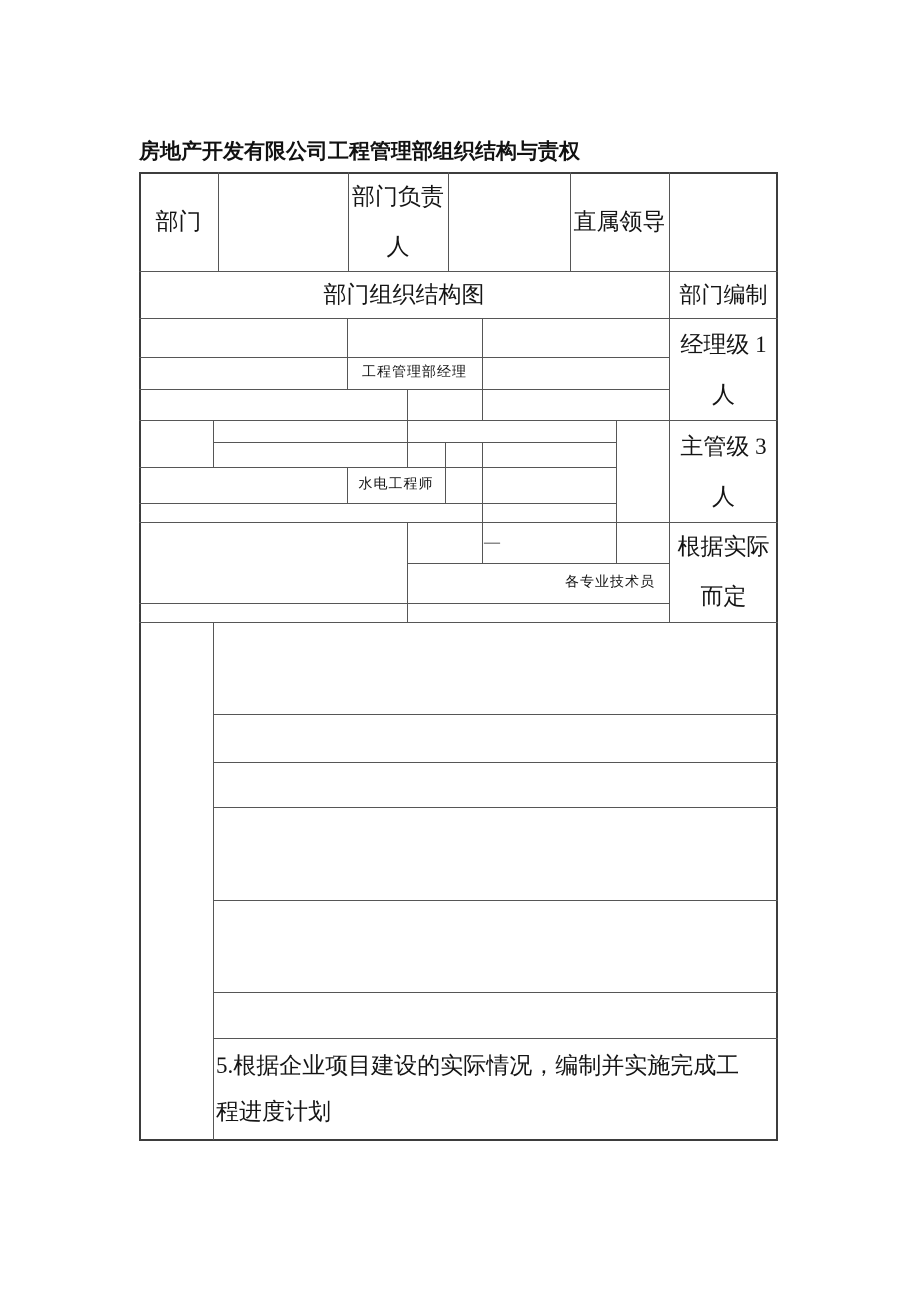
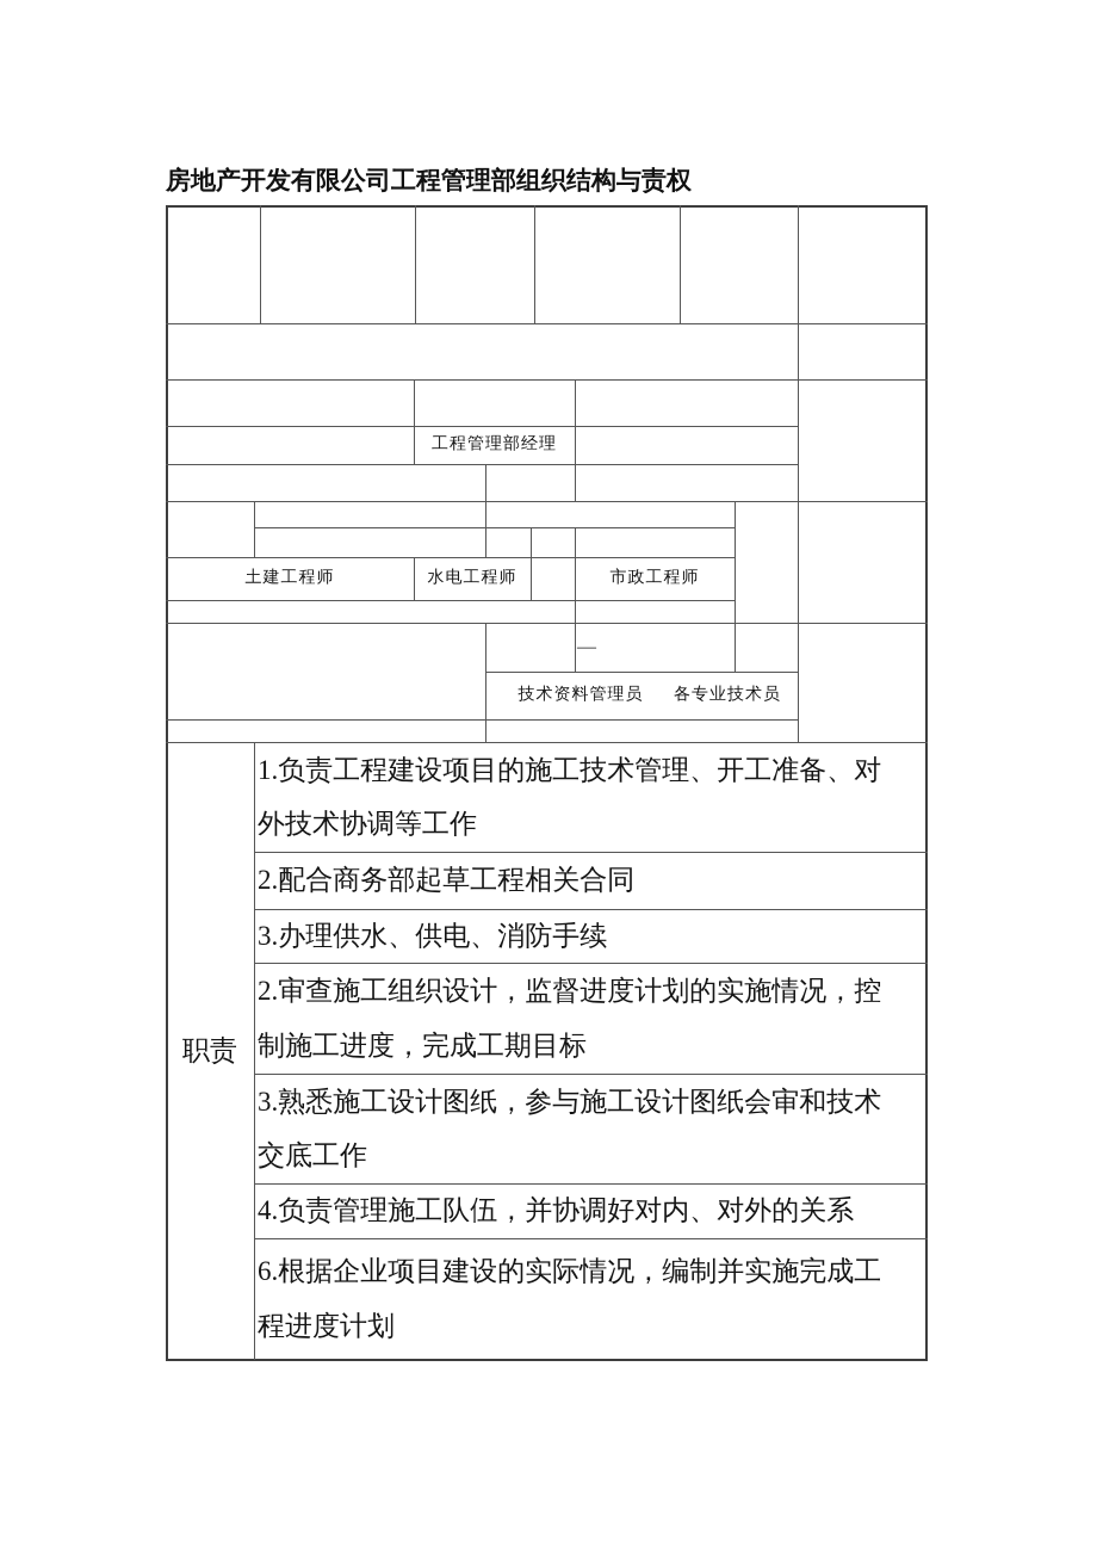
  房地产开发有限公司工程管理部组织结构与责权
- 部门
- 部门负责人
- 直属领导
- 部门组织结构图
- 部门编制
- 经理级 1 人
- 主管级 3 人
- 根据实际而定
  工程管理部经理
+ 土建工程师
  水电工程师
+ 市政工程师
  —
+ 技术资料管理员
  各专业技术员
+ 职责
+ 1.负责工程建设项目的施工技术管理、开工准备、对外技术协调等工作
+ 2.配合商务部起草工程相关合同
+ 3.办理供水、供电、消防手续
+ 2.审查施工组织设计，监督进度计划的实施情况，控制施工进度，完成工期目标
+ 3.熟悉施工设计图纸，参与施工设计图纸会审和技术交底工作
+ 4.负责管理施工队伍，并协调好对内、对外的关系
- 5.根据企业项目建设的实际情况，编制并实施完成工程进度计划
+ 6.根据企业项目建设的实际情况，编制并实施完成工程进度计划
